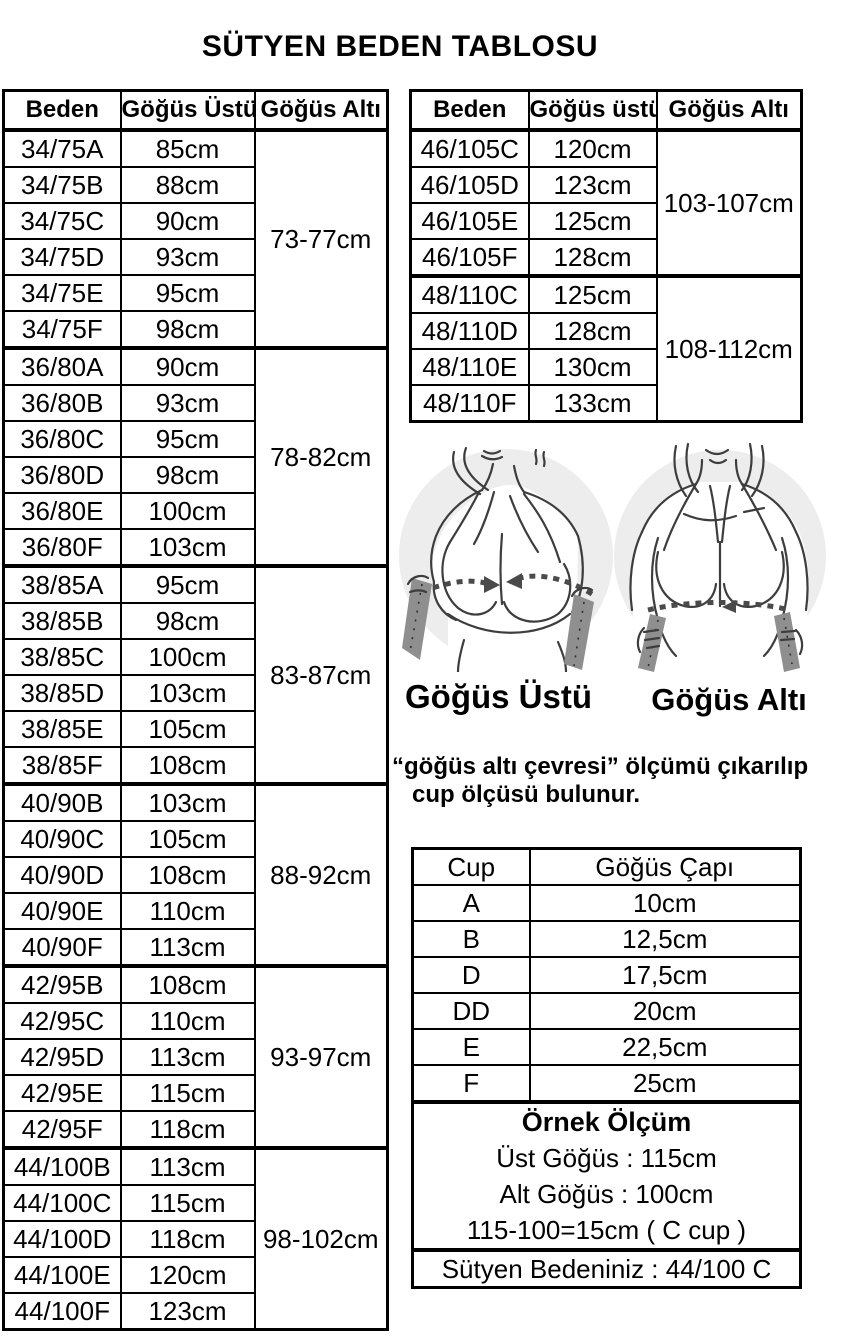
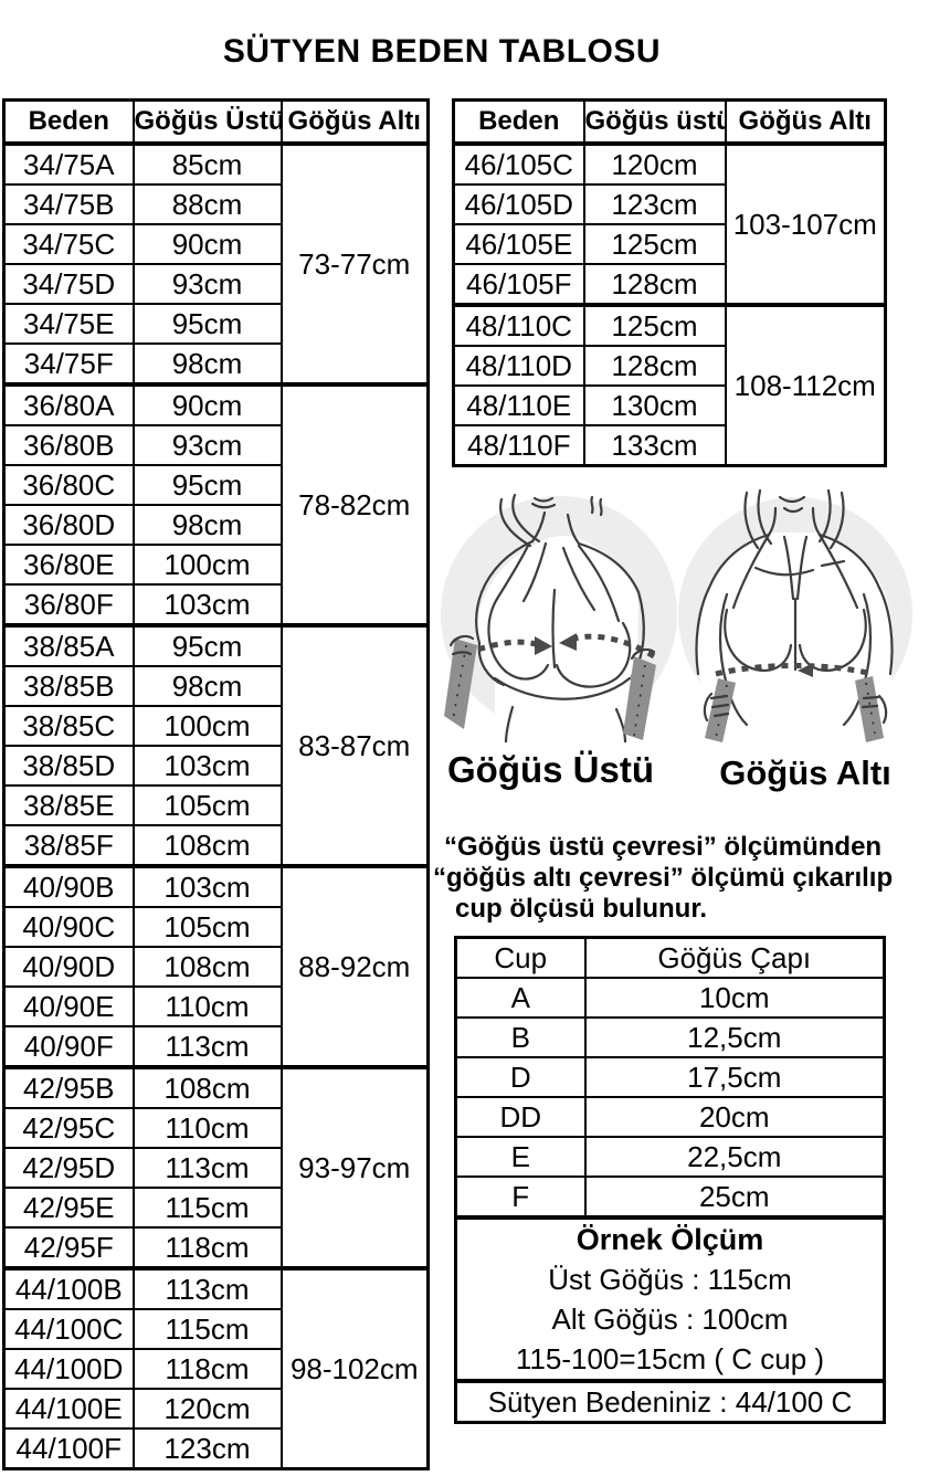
  SÜTYEN BEDEN TABLOSU
  Beden	Göğüs Üstü	Göğüs Altı
  34/75A	85cm	73-77cm
  34/75B	88cm
  34/75C	90cm
  34/75D	93cm
  34/75E	95cm
  34/75F	98cm
  36/80A	90cm	78-82cm
  36/80B	93cm
  36/80C	95cm
  36/80D	98cm
  36/80E	100cm
  36/80F	103cm
  38/85A	95cm	83-87cm
  38/85B	98cm
  38/85C	100cm
  38/85D	103cm
  38/85E	105cm
  38/85F	108cm
  40/90B	103cm	88-92cm
  40/90C	105cm
  40/90D	108cm
  40/90E	110cm
  40/90F	113cm
  42/95B	108cm	93-97cm
  42/95C	110cm
  42/95D	113cm
  42/95E	115cm
  42/95F	118cm
  44/100B	113cm	98-102cm
  44/100C	115cm
  44/100D	118cm
  44/100E	120cm
  44/100F	123cm
  Beden	Göğüs üstü	Göğüs Altı
  46/105C	120cm	103-107cm
  46/105D	123cm
  46/105E	125cm
  46/105F	128cm
  48/110C	125cm	108-112cm
  48/110D	128cm
  48/110E	130cm
  48/110F	133cm
  Göğüs Üstü
  Göğüs Altı
+ “Göğüs üstü çevresi” ölçümünden
  “göğüs altı çevresi” ölçümü çıkarılıp
  cup ölçüsü bulunur.
  Cup	Göğüs Çapı
  A	10cm
  B	12,5cm
  D	17,5cm
  DD	20cm
  E	22,5cm
  F	25cm
  Örnek Ölçüm Üst Göğüs : 115cm Alt Göğüs : 100cm 115-100=15cm ( C cup )
  Sütyen Bedeniniz : 44/100 C
